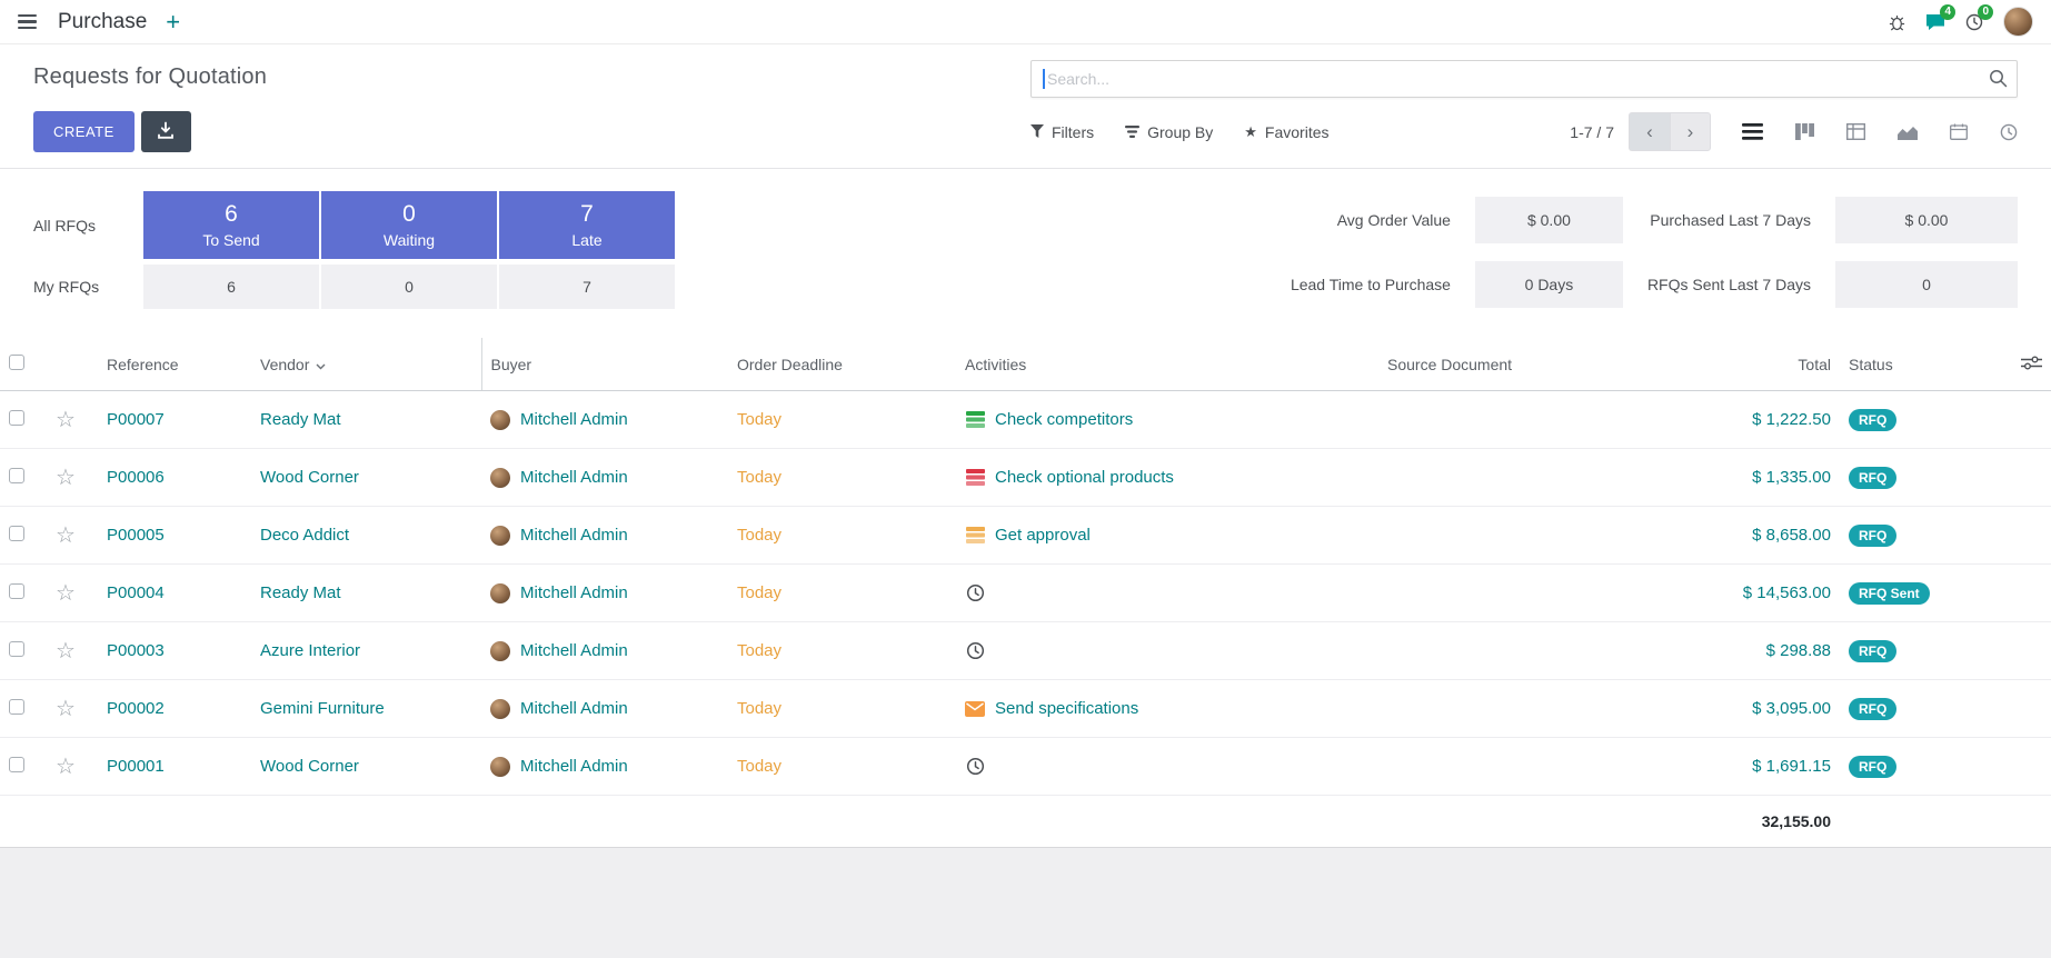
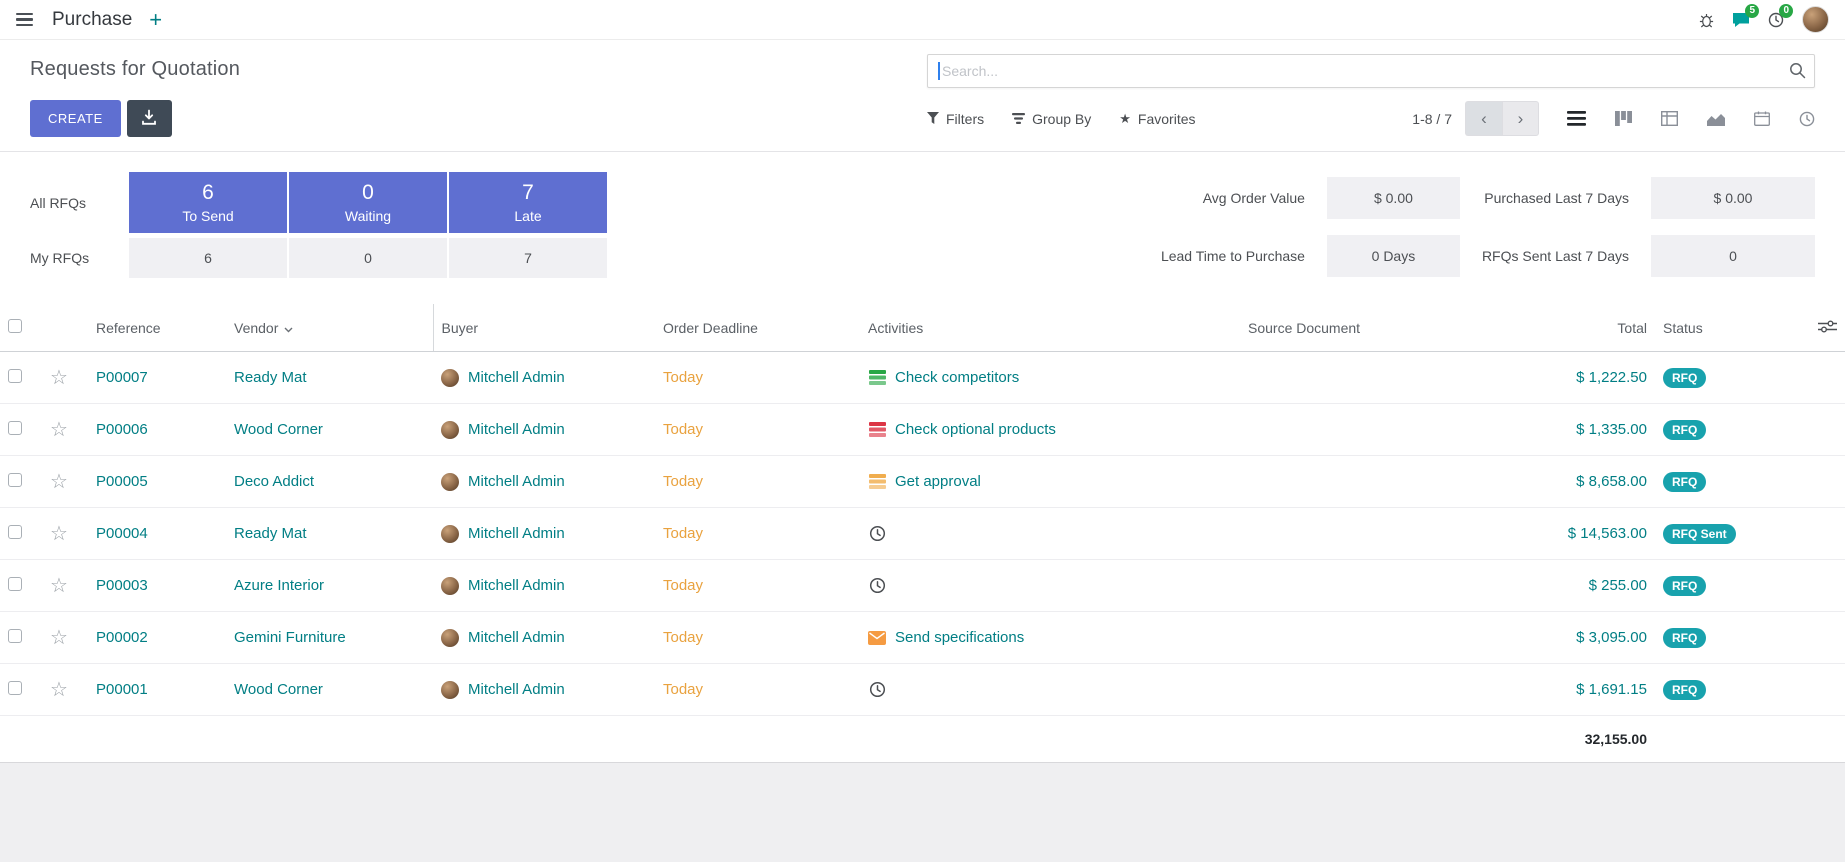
  Purchase
  +
- 4
+ 5
  0
  Requests for Quotation
  Search...
  CREATE
  Filters
  Group By
  ★
  Favorites
- 1-7 / 7
+ 1-8 / 7
  ‹
  ›
  All RFQs
  6
  To Send
  0
  Waiting
  7
  Late
  My RFQs
  6
  0
  7
  Avg Order Value
  $ 0.00
  Purchased Last 7 Days
  $ 0.00
  Lead Time to Purchase
  0 Days
  RFQs Sent Last 7 Days
  0
  		Reference	Vendor	Buyer	Order Deadline	Activities	Source Document	Total	Status
  	☆	P00007	Ready Mat	Mitchell Admin	Today	Check competitors		$ 1,222.50	RFQ
  	☆	P00006	Wood Corner	Mitchell Admin	Today	Check optional products		$ 1,335.00	RFQ
  	☆	P00005	Deco Addict	Mitchell Admin	Today	Get approval		$ 8,658.00	RFQ
  	☆	P00004	Ready Mat	Mitchell Admin	Today			$ 14,563.00	RFQ Sent
- 	☆	P00003	Azure Interior	Mitchell Admin	Today			$ 298.88	RFQ
+ 	☆	P00003	Azure Interior	Mitchell Admin	Today			$ 255.00	RFQ
  	☆	P00002	Gemini Furniture	Mitchell Admin	Today	Send specifications		$ 3,095.00	RFQ
  	☆	P00001	Wood Corner	Mitchell Admin	Today			$ 1,691.15	RFQ
  	32,155.00
